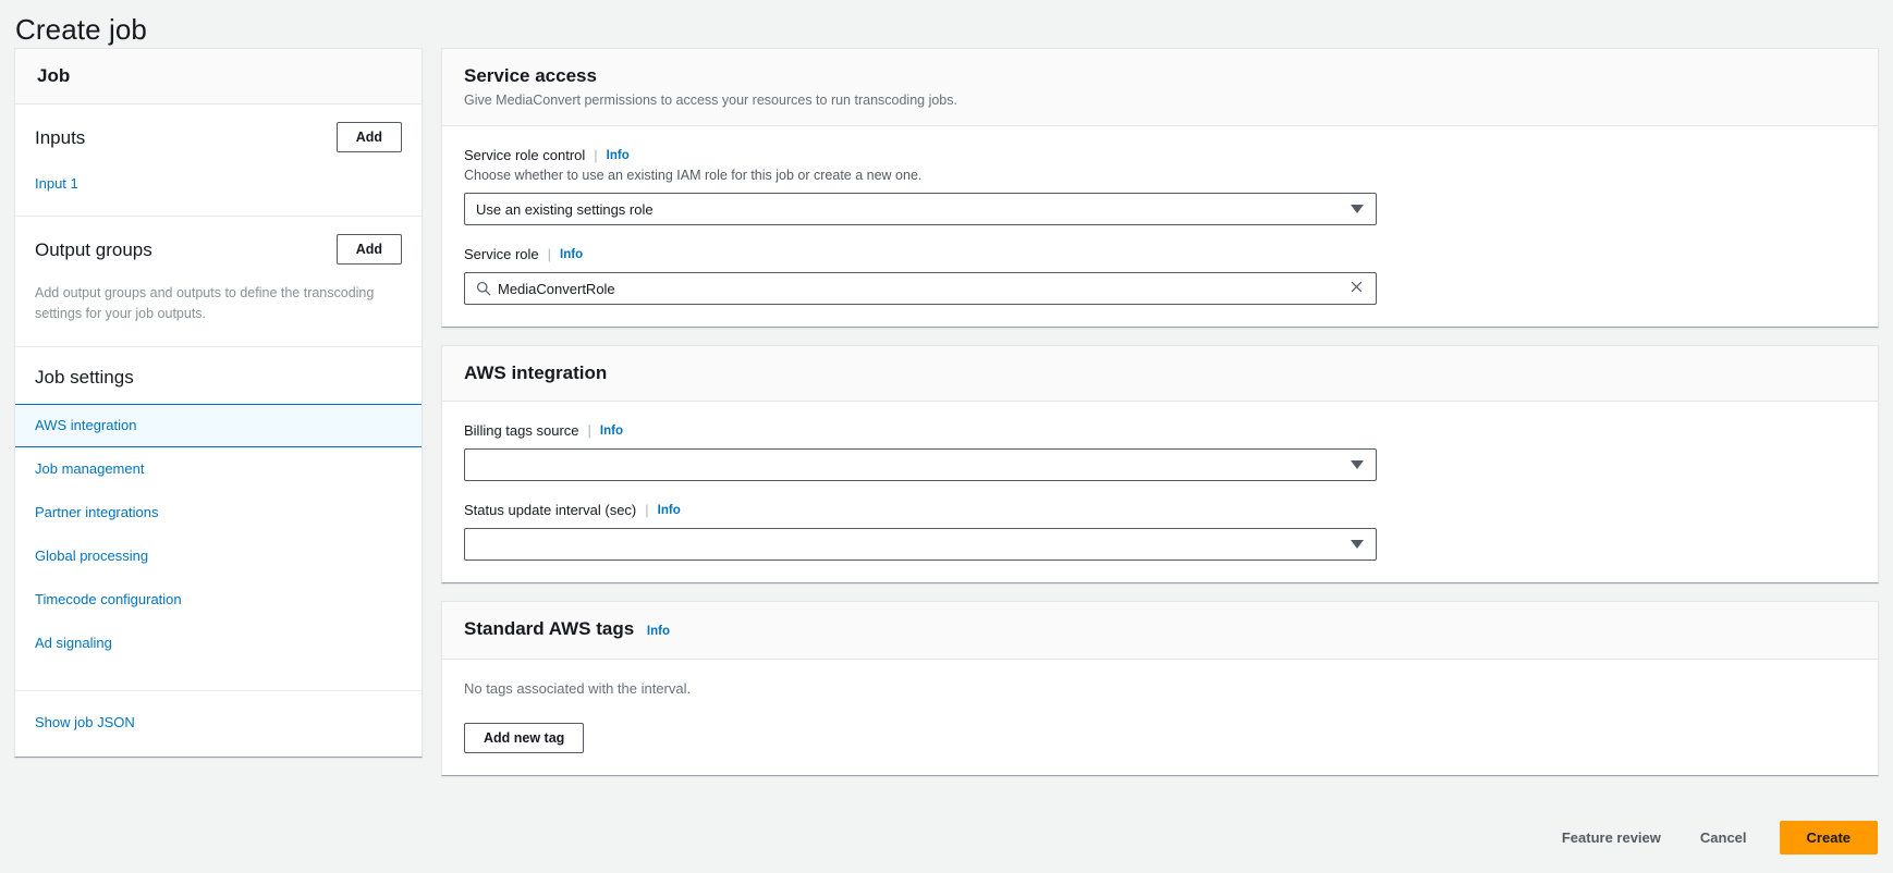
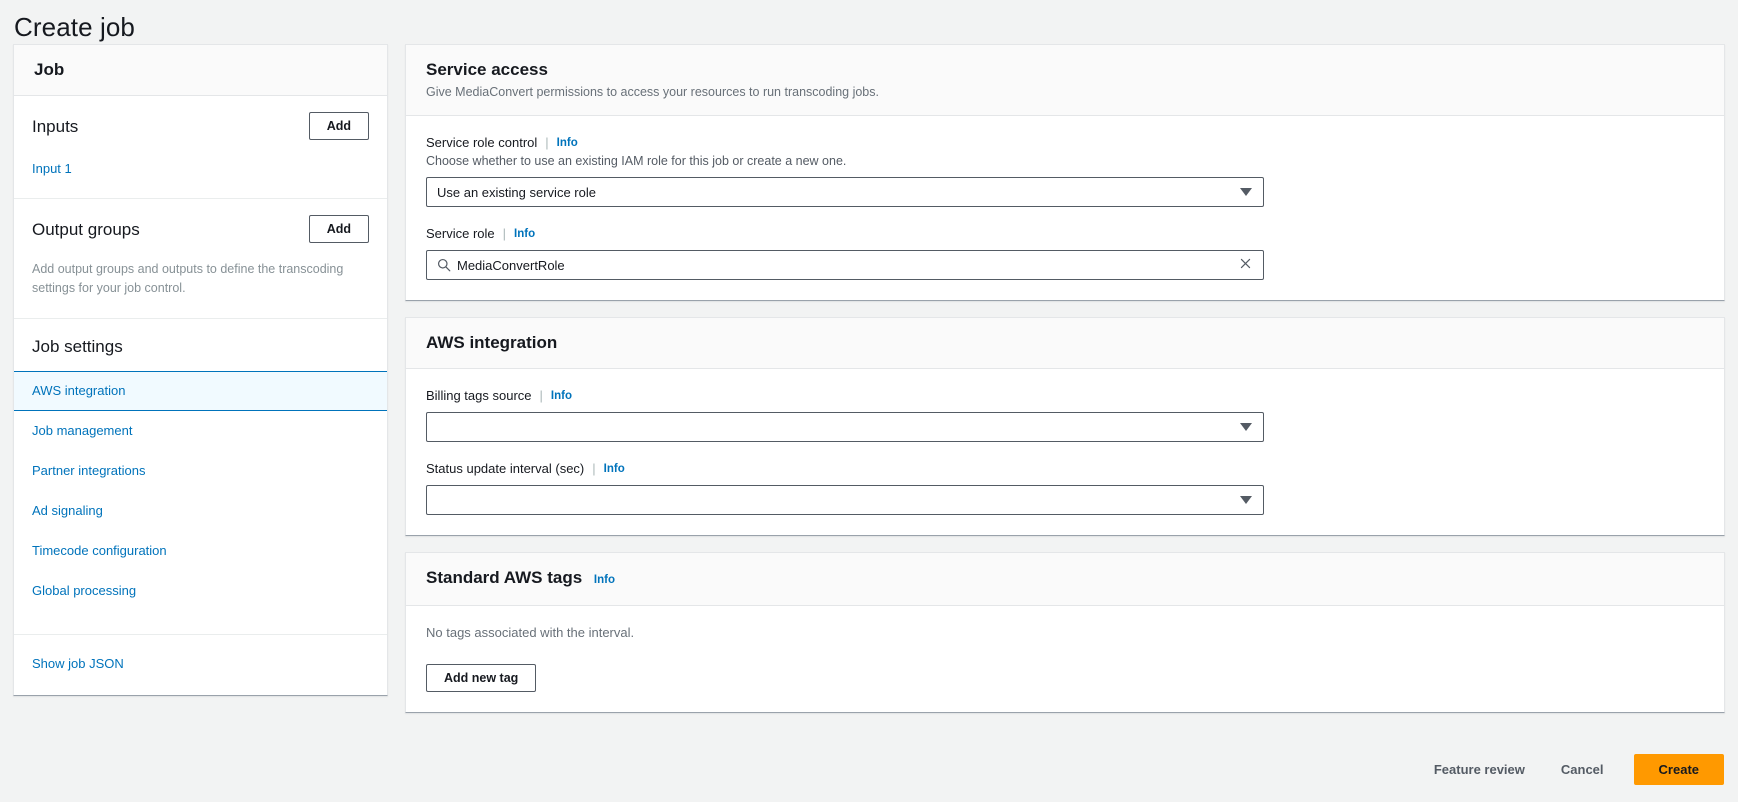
  Create job
  Job
  Inputs
  Add
  Input 1
  Output groups
  Add
- Add output groups and outputs to define the transcoding settings for your job outputs.
+ Add output groups and outputs to define the transcoding settings for your job control.
  Job settings
  AWS integration
  Job management
  Partner integrations
- Global processing
+ Ad signaling
  Timecode configuration
- Ad signaling
+ Global processing
  Show job JSON
  Service access
  Give MediaConvert permissions to access your resources to run transcoding jobs.
  Service role control
  |
  Info
  Choose whether to use an existing IAM role for this job or create a new one.
- Use an existing settings role
+ Use an existing service role
  Service role
  |
  Info
  MediaConvertRole
  AWS integration
  Billing tags source
  |
  Info
  Status update interval (sec)
  |
  Info
  Standard AWS tags Info
  No tags associated with the interval.
  Add new tag
  Feature review
  Cancel
  Create
